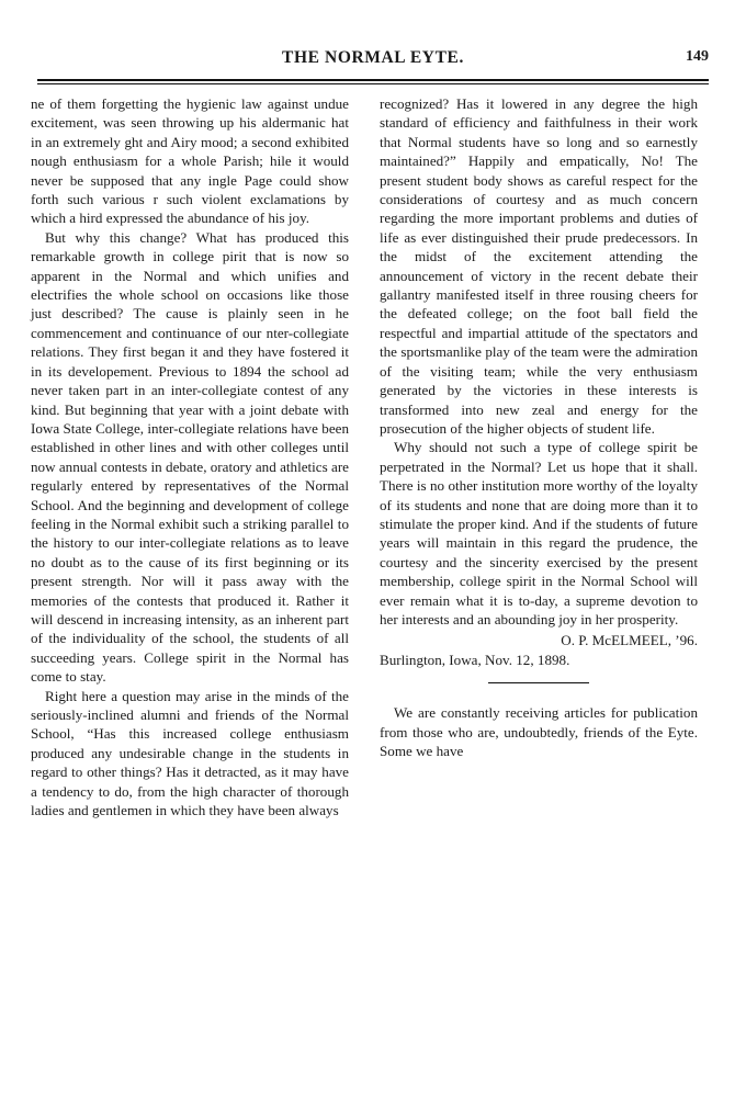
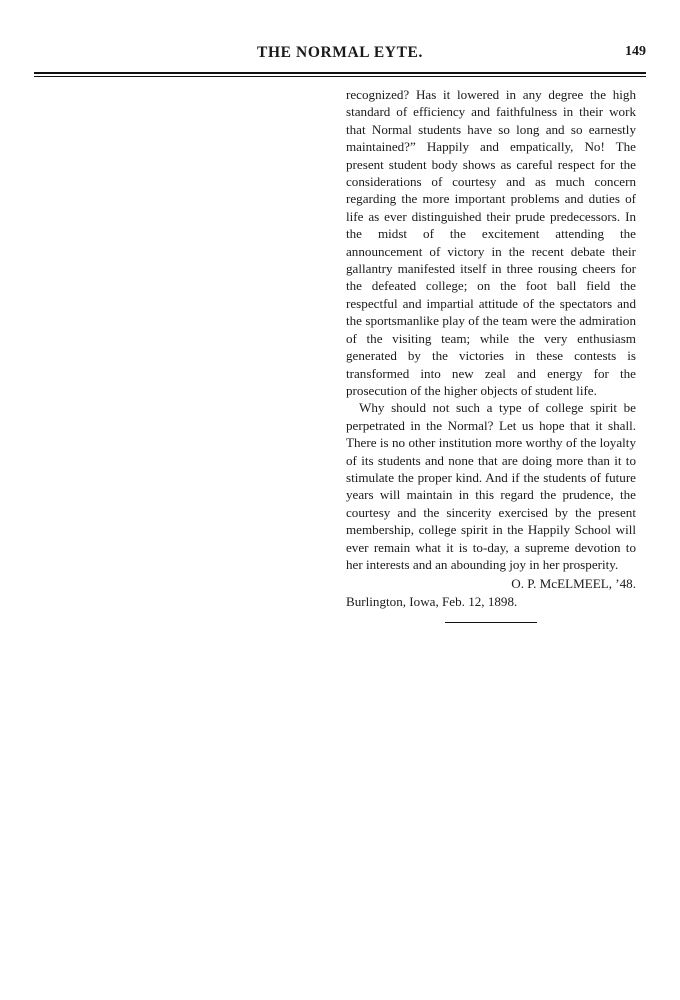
  THE NORMAL EYTE.
  149
- ne of them forgetting the hygienic law against undue excitement, was seen throwing up his aldermanic hat in an extremely ght and Airy mood; a second exhibited nough enthusiasm for a whole Parish; hile it would never be supposed that any ingle Page could show forth such various r such violent exclamations by which a hird expressed the abundance of his joy.
- But why this change? What has produced this remarkable growth in college pirit that is now so apparent in the Normal and which unifies and electrifies the whole school on occasions like those just described? The cause is plainly seen in he commencement and continuance of our nter-collegiate relations. They first began it and they have fostered it in its developement. Previous to 1894 the school ad never taken part in an inter-collegiate contest of any kind. But beginning that year with a joint debate with Iowa State College, inter-collegiate relations have been established in other lines and with other colleges until now annual contests in debate, oratory and athletics are regularly entered by representatives of the Normal School. And the beginning and development of college feeling in the Normal exhibit such a striking parallel to the history to our inter-collegiate relations as to leave no doubt as to the cause of its first beginning or its present strength. Nor will it pass away with the memories of the contests that produced it. Rather it will descend in increasing intensity, as an inherent part of the individuality of the school, the students of all succeeding years. College spirit in the Normal has come to stay.
- Right here a question may arise in the minds of the seriously-inclined alumni and friends of the Normal School, “Has this increased college enthusiasm produced any undesirable change in the students in regard to other things? Has it detracted, as it may have a tendency to do, from the high character of thorough ladies and gentlemen in which they have been always
- recognized? Has it lowered in any degree the high standard of efficiency and faithfulness in their work that Normal students have so long and so earnestly maintained?” Happily and empatically, No! The present student body shows as careful respect for the considerations of courtesy and as much concern regarding the more important problems and duties of life as ever distinguished their prude predecessors. In the midst of the excitement attending the announcement of victory in the recent debate their gallantry manifested itself in three rousing cheers for the defeated college; on the foot ball field the respectful and impartial attitude of the spectators and the sportsmanlike play of the team were the admiration of the visiting team; while the very enthusiasm generated by the victories in these interests is transformed into new zeal and energy for the prosecution of the higher objects of student life.
+ recognized? Has it lowered in any degree the high standard of efficiency and faithfulness in their work that Normal students have so long and so earnestly maintained?” Happily and empatically, No! The present student body shows as careful respect for the considerations of courtesy and as much concern regarding the more important problems and duties of life as ever distinguished their prude predecessors. In the midst of the excitement attending the announcement of victory in the recent debate their gallantry manifested itself in three rousing cheers for the defeated college; on the foot ball field the respectful and impartial attitude of the spectators and the sportsmanlike play of the team were the admiration of the visiting team; while the very enthusiasm generated by the victories in these contests is transformed into new zeal and energy for the prosecution of the higher objects of student life.
- Why should not such a type of college spirit be perpetrated in the Normal? Let us hope that it shall. There is no other institution more worthy of the loyalty of its students and none that are doing more than it to stimulate the proper kind. And if the students of future years will maintain in this regard the prudence, the courtesy and the sincerity exercised by the present membership, college spirit in the Normal School will ever remain what it is to-day, a supreme devotion to her interests and an abounding joy in her prosperity.
+ Why should not such a type of college spirit be perpetrated in the Normal? Let us hope that it shall. There is no other institution more worthy of the loyalty of its students and none that are doing more than it to stimulate the proper kind. And if the students of future years will maintain in this regard the prudence, the courtesy and the sincerity exercised by the present membership, college spirit in the Happily School will ever remain what it is to-day, a supreme devotion to her interests and an abounding joy in her prosperity.
- O. P. McELMEEL, ’96.
+ O. P. McELMEEL, ’48.
- Burlington, Iowa, Nov. 12, 1898.
+ Burlington, Iowa, Feb. 12, 1898.
- We are constantly receiving articles for publication from those who are, undoubtedly, friends of the Eyte. Some we have
